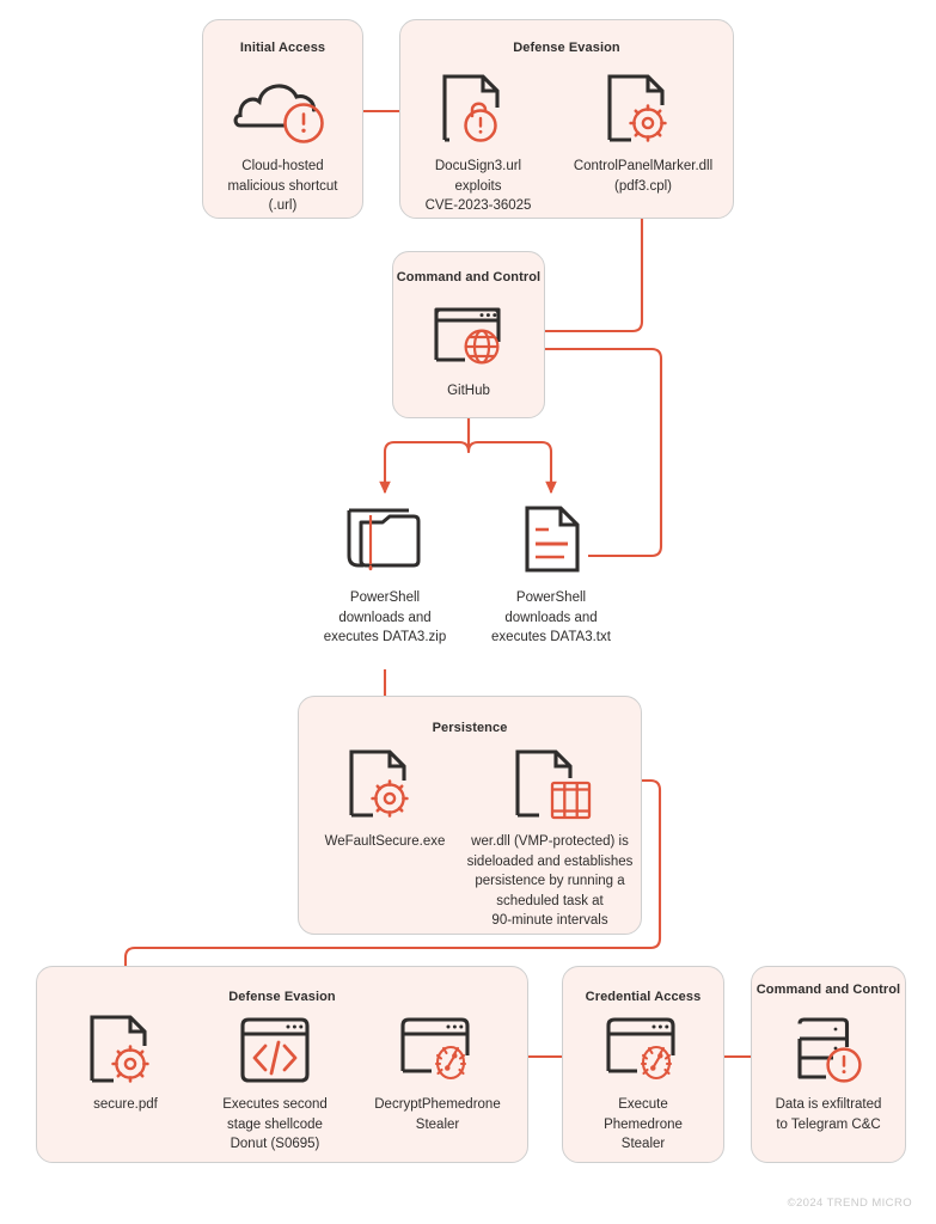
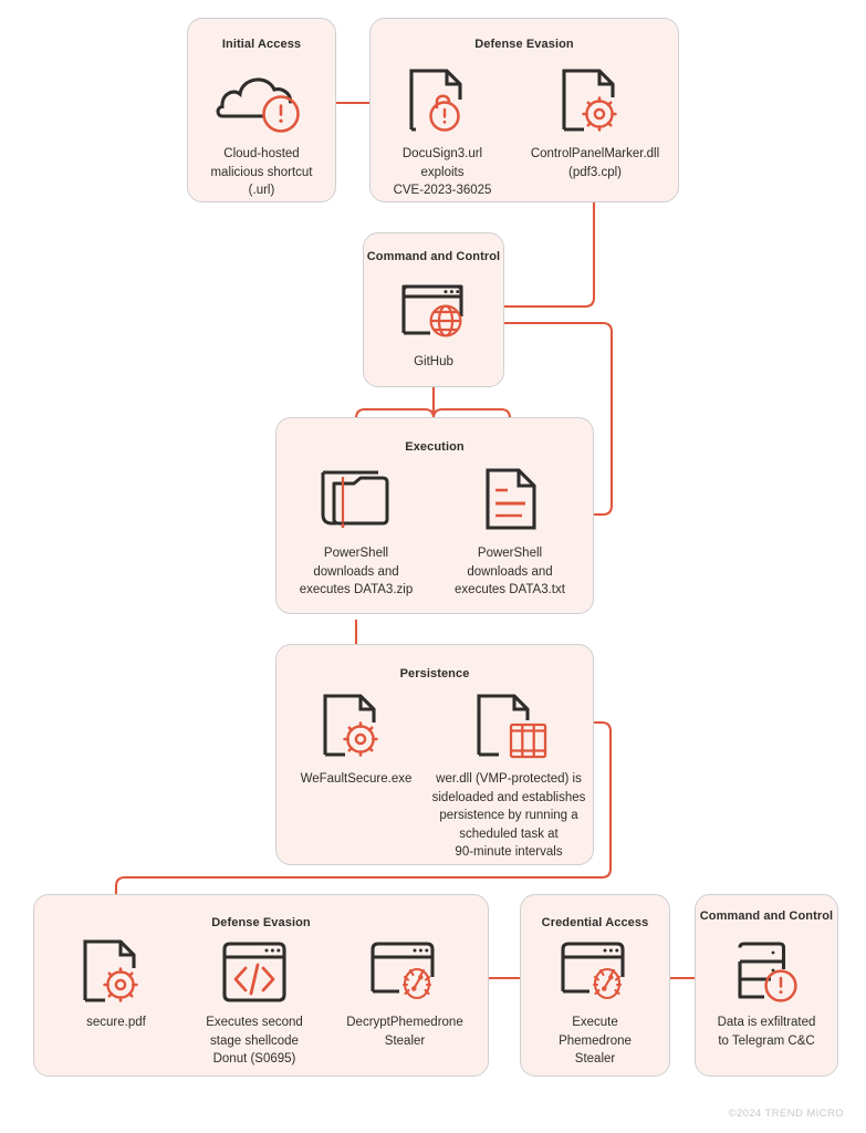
  Initial Access
  Cloud-hosted
  malicious shortcut
  (.url)
  Defense Evasion
  DocuSign3.url
  exploits
  CVE-2023-36025
  ControlPanelMarker.dll
  (pdf3.cpl)
  Command and Control
  GitHub
+ Execution
  PowerShell
  downloads and
  executes DATA3.zip
  PowerShell
  downloads and
  executes DATA3.txt
  Persistence
  WeFaultSecure.exe
  wer.dll (VMP-protected) is
  sideloaded and establishes
  persistence by running a
  scheduled task at
  90-minute intervals
  Defense Evasion
  secure.pdf
  Executes second
  stage shellcode
  Donut (S0695)
  DecryptPhemedrone
  Stealer
  Credential Access
  Execute
  Phemedrone
  Stealer
  Command and Control
  Data is exfiltrated
  to Telegram C&C
  ©2024 TREND MICRO
